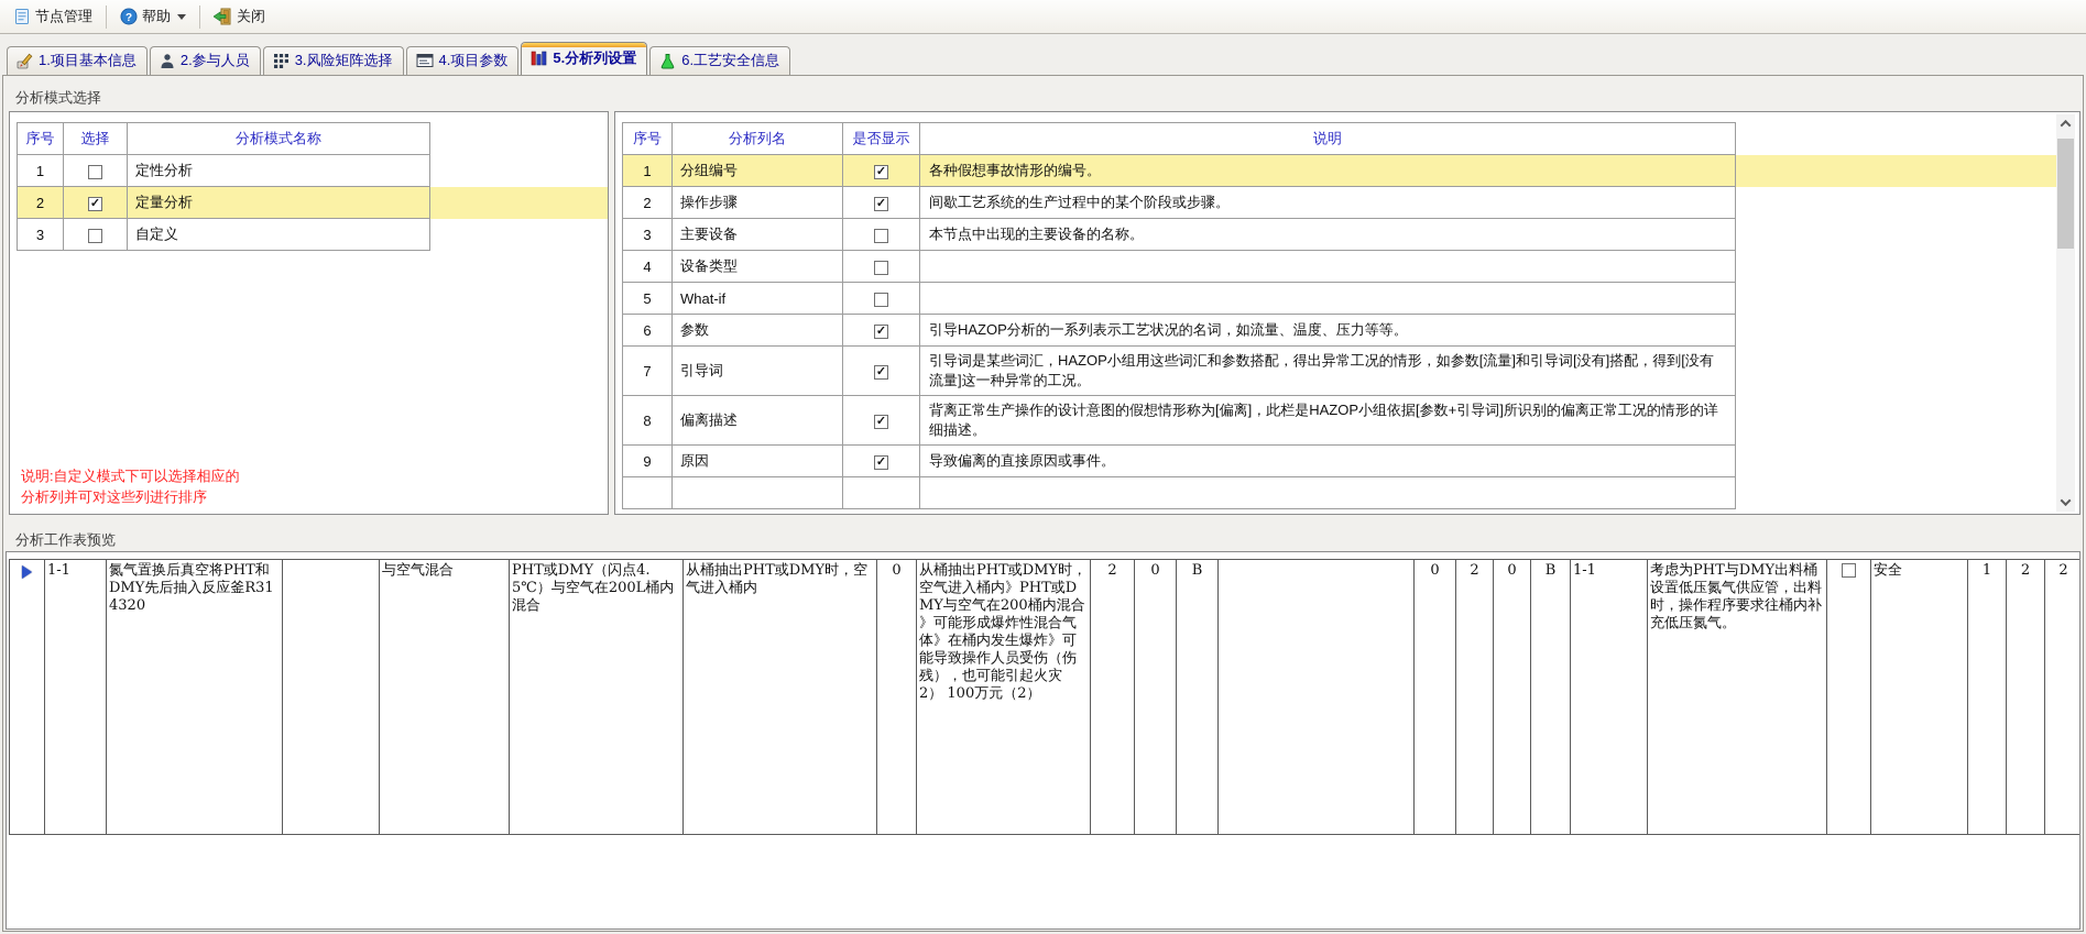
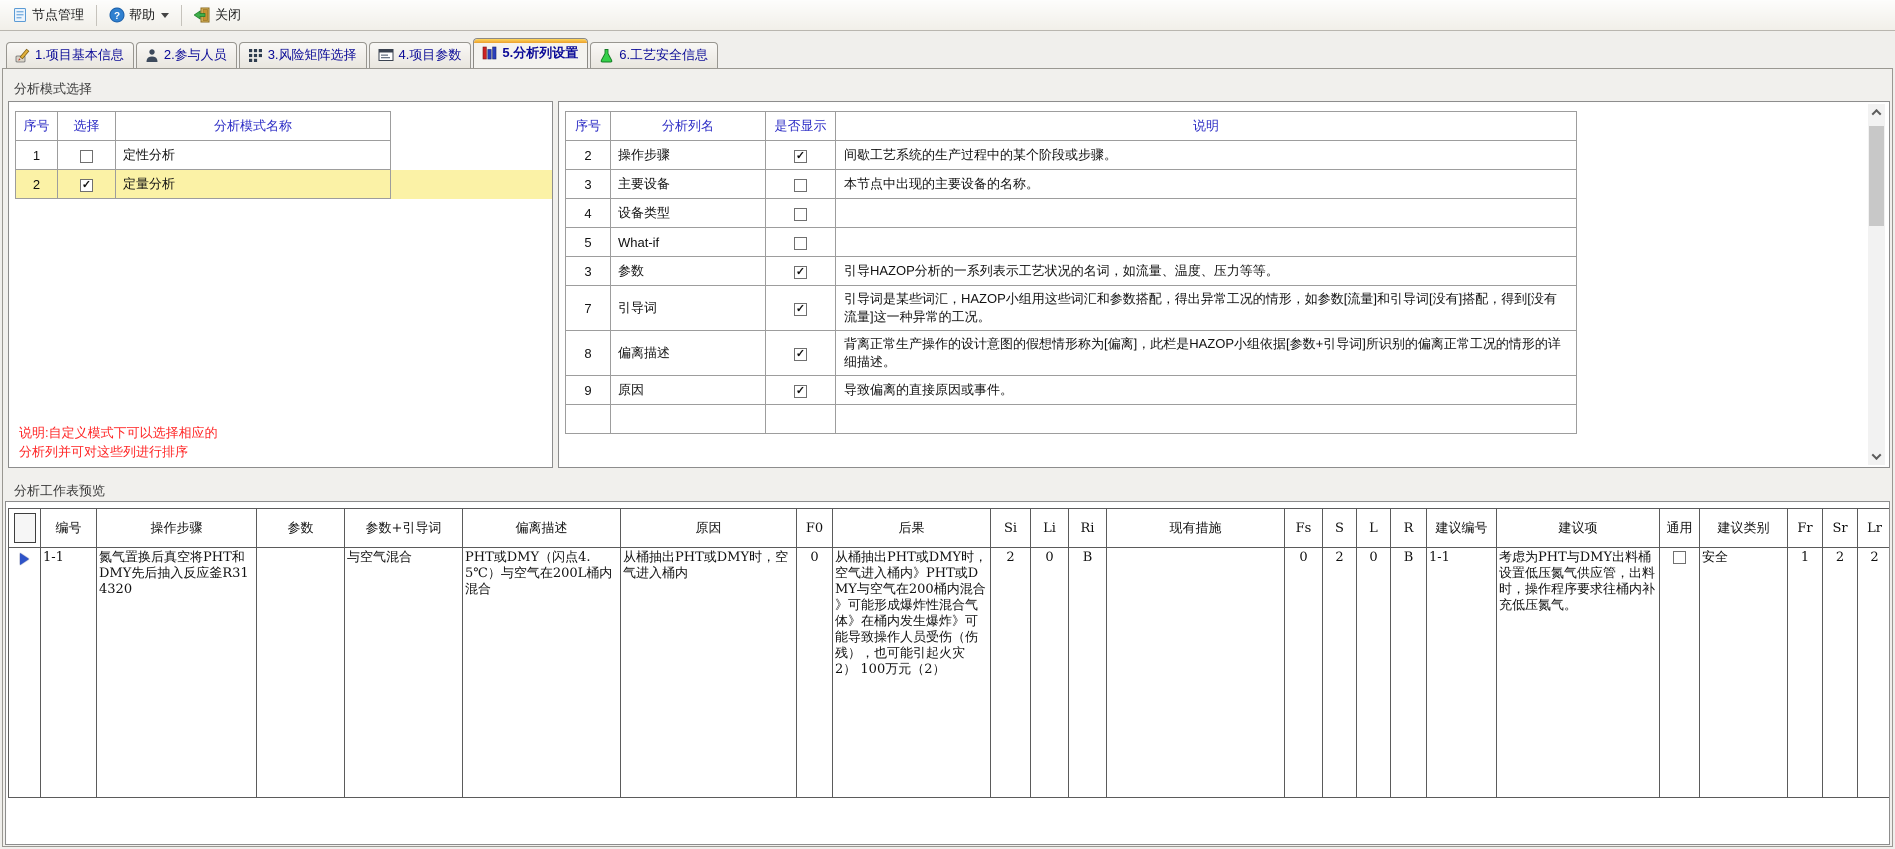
  节点管理
  ?
  帮助
  关闭
  1.项目基本信息
  2.参与人员
  3.风险矩阵选择
  4.项目参数
  5.分析列设置
  6.工艺安全信息
  分析模式选择
  序号	选择	分析模式名称
  1		定性分析
  2	✓	定量分析
- 3		自定义
  说明:自定义模式下可以选择相应的
  分析列并可对这些列进行排序
  序号	分析列名	是否显示	说明
- 1	分组编号	✓	各种假想事故情形的编号。
  2	操作步骤	✓	间歇工艺系统的生产过程中的某个阶段或步骤。
  3	主要设备		本节点中出现的主要设备的名称。
  4	设备类型
  5	What-if
- 6	参数	✓	引导HAZOP分析的一系列表示工艺状况的名词，如流量、温度、压力等等。
+ 3	参数	✓	引导HAZOP分析的一系列表示工艺状况的名词，如流量、温度、压力等等。
  7	引导词	✓	引导词是某些词汇，HAZOP小组用这些词汇和参数搭配，得出异常工况的情形，如参数[流量]和引导词[没有]搭配，得到[没有流量]这一种异常的工况。
  8	偏离描述	✓	背离正常生产操作的设计意图的假想情形称为[偏离]，此栏是HAZOP小组依据[参数+引导词]所识别的偏离正常工况的情形的详细描述。
  9	原因	✓	导致偏离的直接原因或事件。
  分析工作表预览
+ 	编号	操作步骤	参数	参数+引导词	偏离描述	原因	F0	后果	Si	Li	Ri	现有措施	Fs	S	L	R	建议编号	建议项	通用	建议类别	Fr	Sr	Lr
  	1-1	氮气置换后真空将PHT和DMY先后抽入反应釜R314320		与空气混合	PHT或DMY（闪点4.5℃）与空气在200L桶内混合	从桶抽出PHT或DMY时，空气进入桶内	0	从桶抽出PHT或DMY时，空气进入桶内》PHT或DMY与空气在200桶内混合 》可能形成爆炸性混合气体》在桶内发生爆炸》可能导致操作人员受伤（伤残），也可能引起火灾 2） 100万元（2）	2	0	B		0	2	0	B	1-1	考虑为PHT与DMY出料桶设置低压氮气供应管，出料时，操作程序要求往桶内补充低压氮气。		安全	1	2	2
